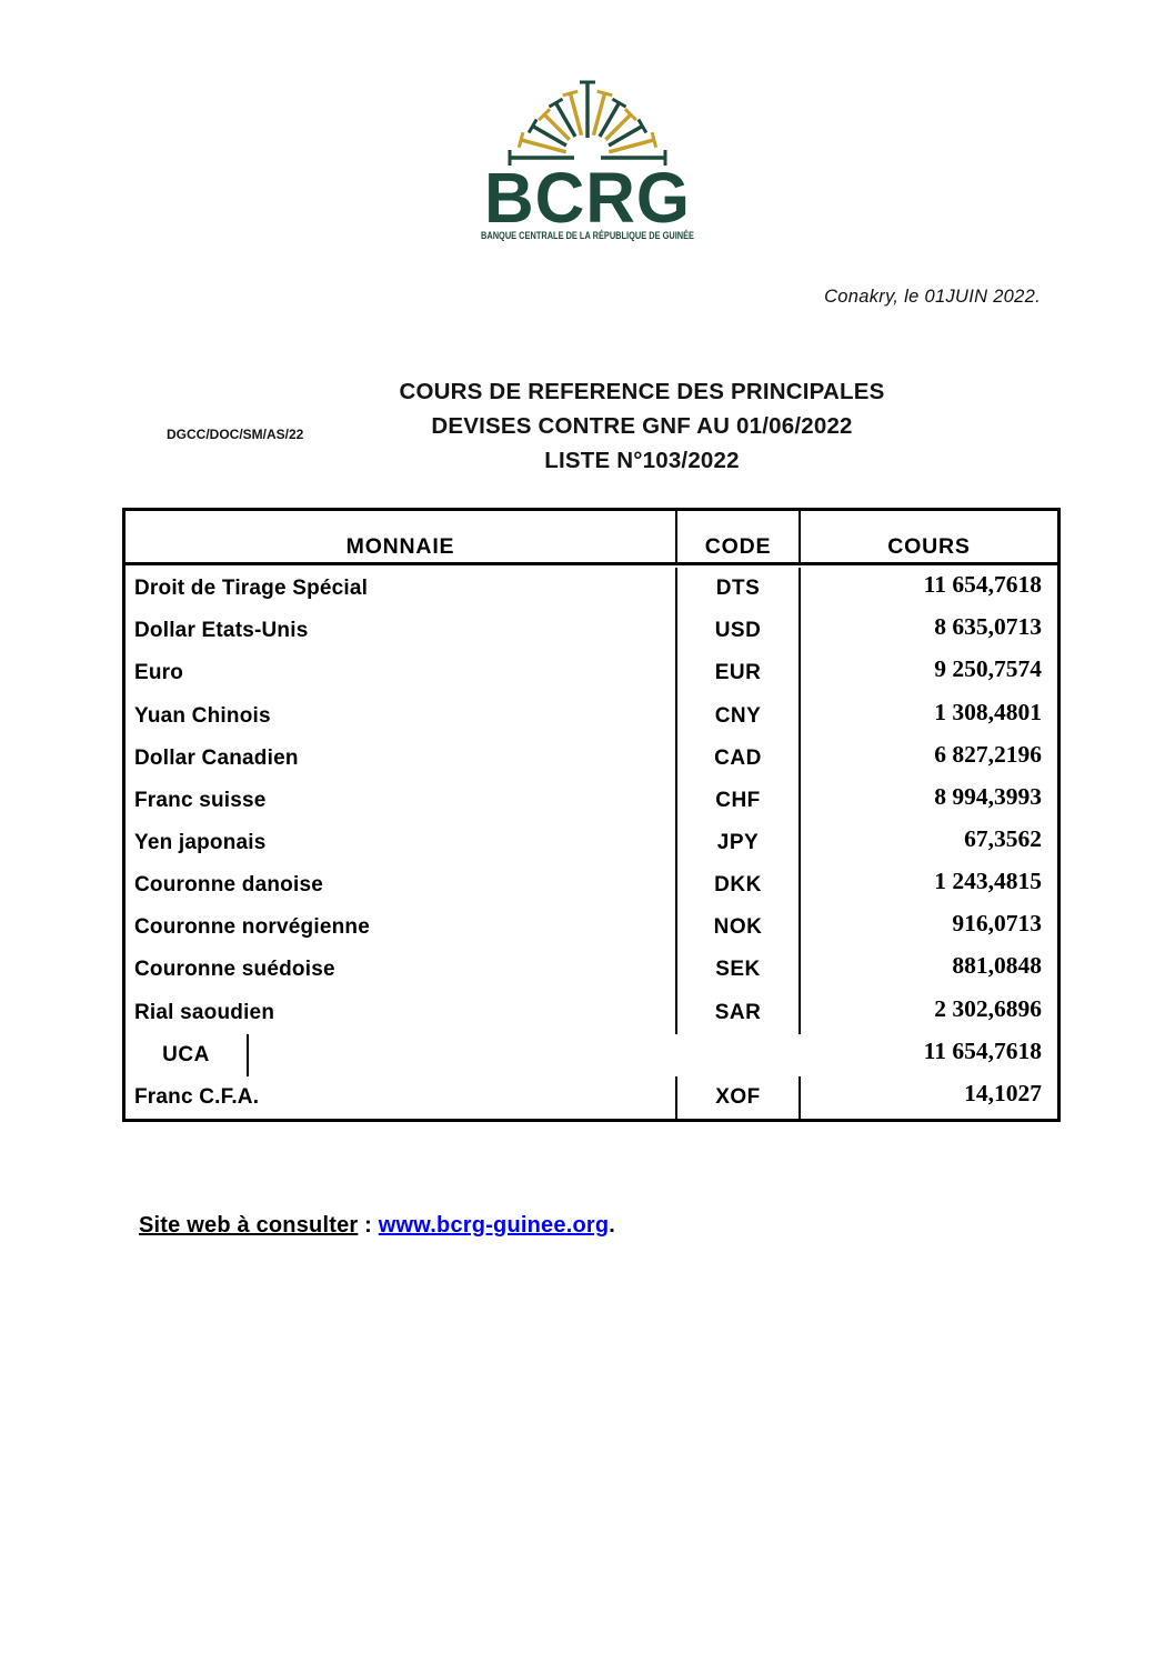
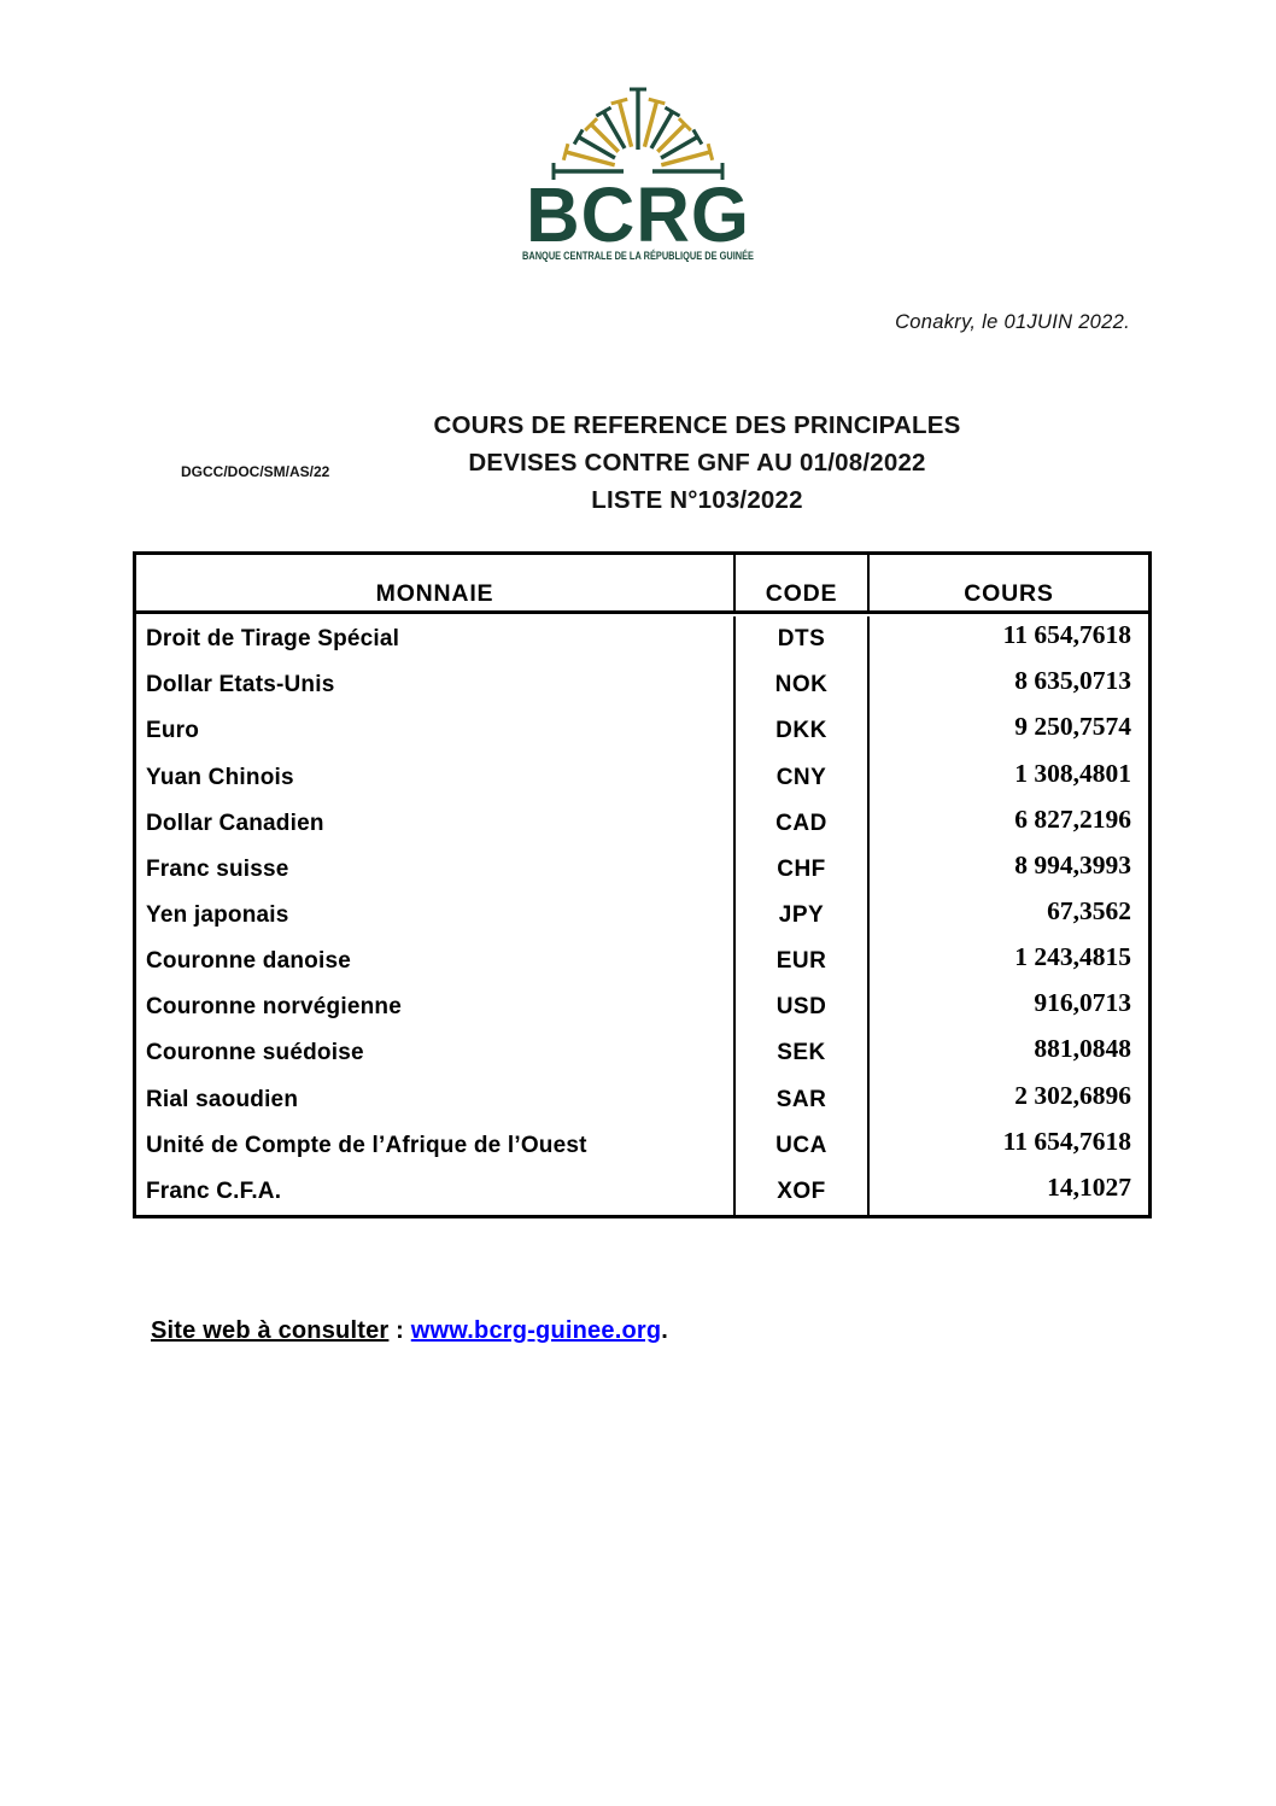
  BCRG
  BANQUE CENTRALE DE LA RÉPUBLIQUE DE GUINÉE
  Conakry, le 01JUIN 2022.
  COURS DE REFERENCE DES PRINCIPALES
- DEVISES CONTRE GNF AU 01/06/2022
+ DEVISES CONTRE GNF AU 01/08/2022
  LISTE N°103/2022
  DGCC/DOC/SM/AS/22
  MONNAIE
  CODE
  COURS
  Droit de Tirage Spécial
  DTS
  11 654,7618
  Dollar Etats-Unis
- USD
+ NOK
  8 635,0713
  Euro
- EUR
+ DKK
  9 250,7574
  Yuan Chinois
  CNY
  1 308,4801
  Dollar Canadien
  CAD
  6 827,2196
  Franc suisse
  CHF
  8 994,3993
  Yen japonais
  JPY
  67,3562
  Couronne danoise
- DKK
+ EUR
  1 243,4815
  Couronne norvégienne
- NOK
+ USD
  916,0713
  Couronne suédoise
  SEK
  881,0848
  Rial saoudien
  SAR
  2 302,6896
+ Unité de Compte de l’Afrique de l’Ouest
  UCA
  11 654,7618
  Franc C.F.A.
  XOF
  14,1027
  Site web à consulter : www.bcrg-guinee.org.
